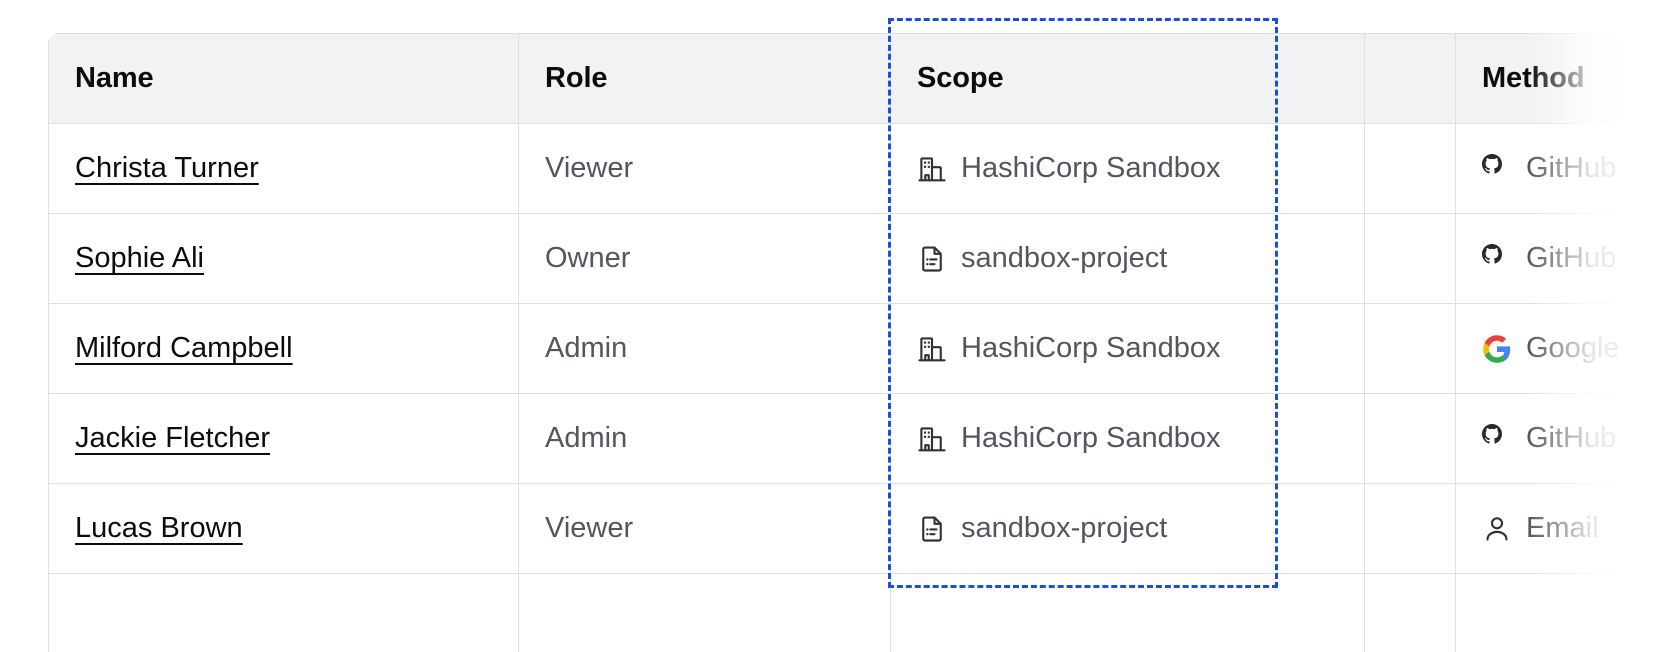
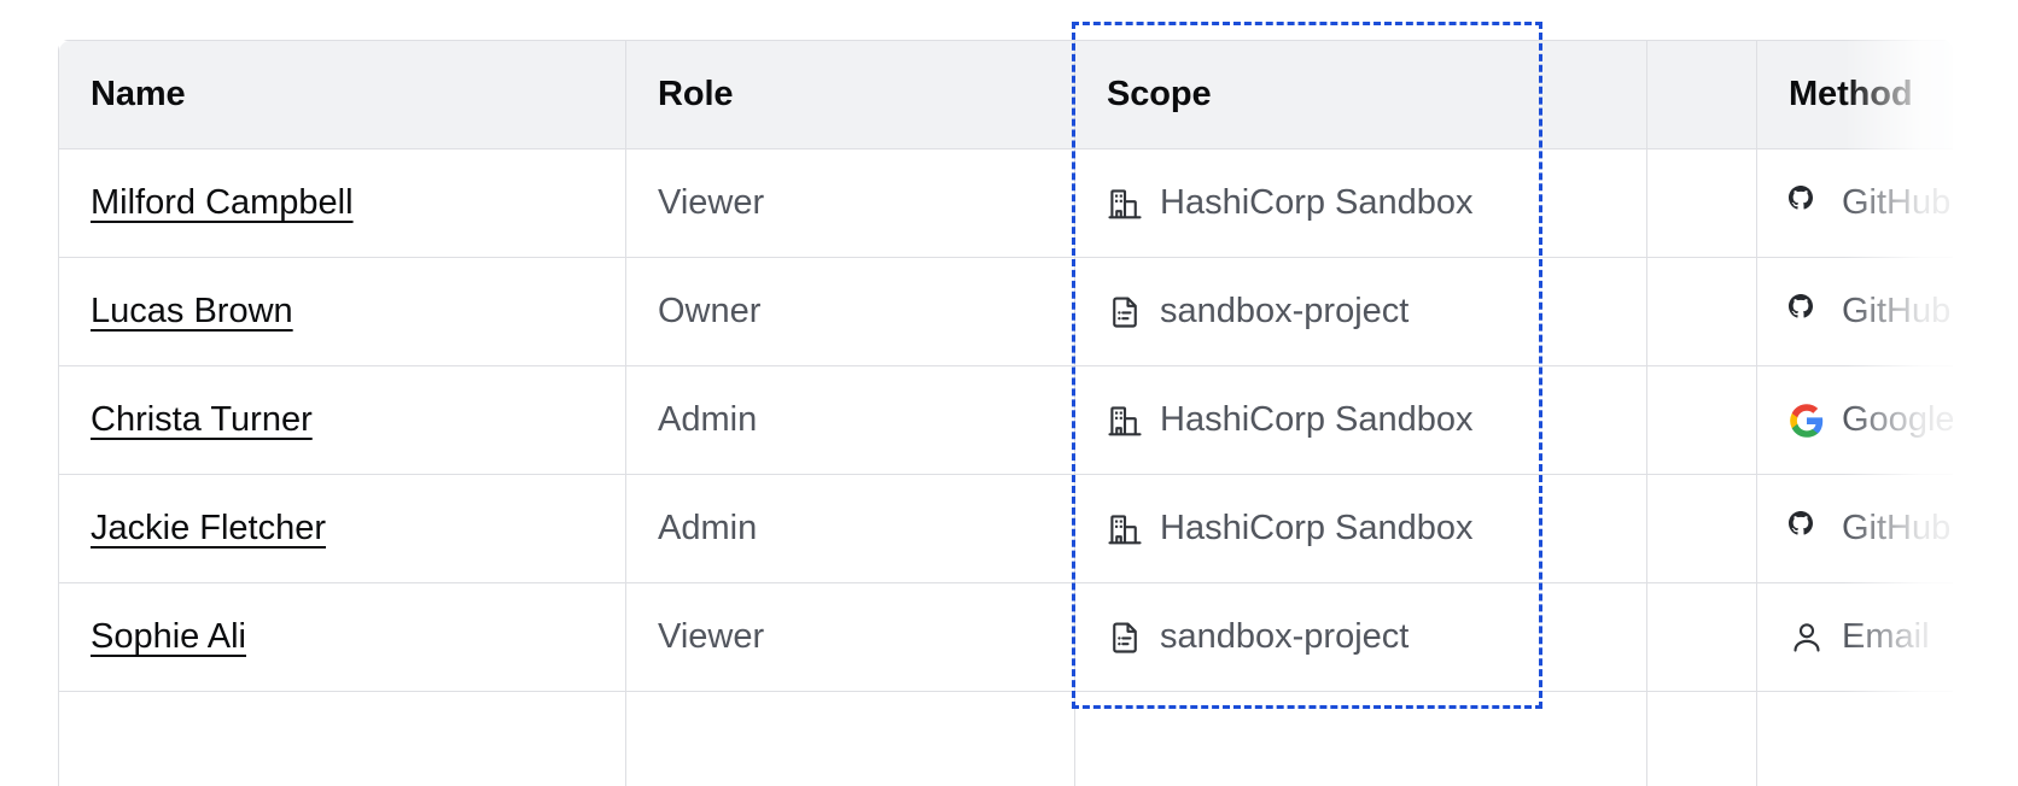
  Name	Role	Scope		Met
- Christa Turner	Viewer	HashiCorp Sandbox
+ Milford Campbell	Viewer	HashiCorp Sandbox
- Sophie Ali	Owner	sandbox-project
+ Lucas Brown	Owner	sandbox-project
- Milford Campbell	Admin	HashiCorp Sandbox
+ Christa Turner	Admin	HashiCorp Sandbox
  Jackie Fletcher	Admin	HashiCorp Sandbox
- Lucas Brown	Viewer	sandbox-project
+ Sophie Ali	Viewer	sandbox-project
